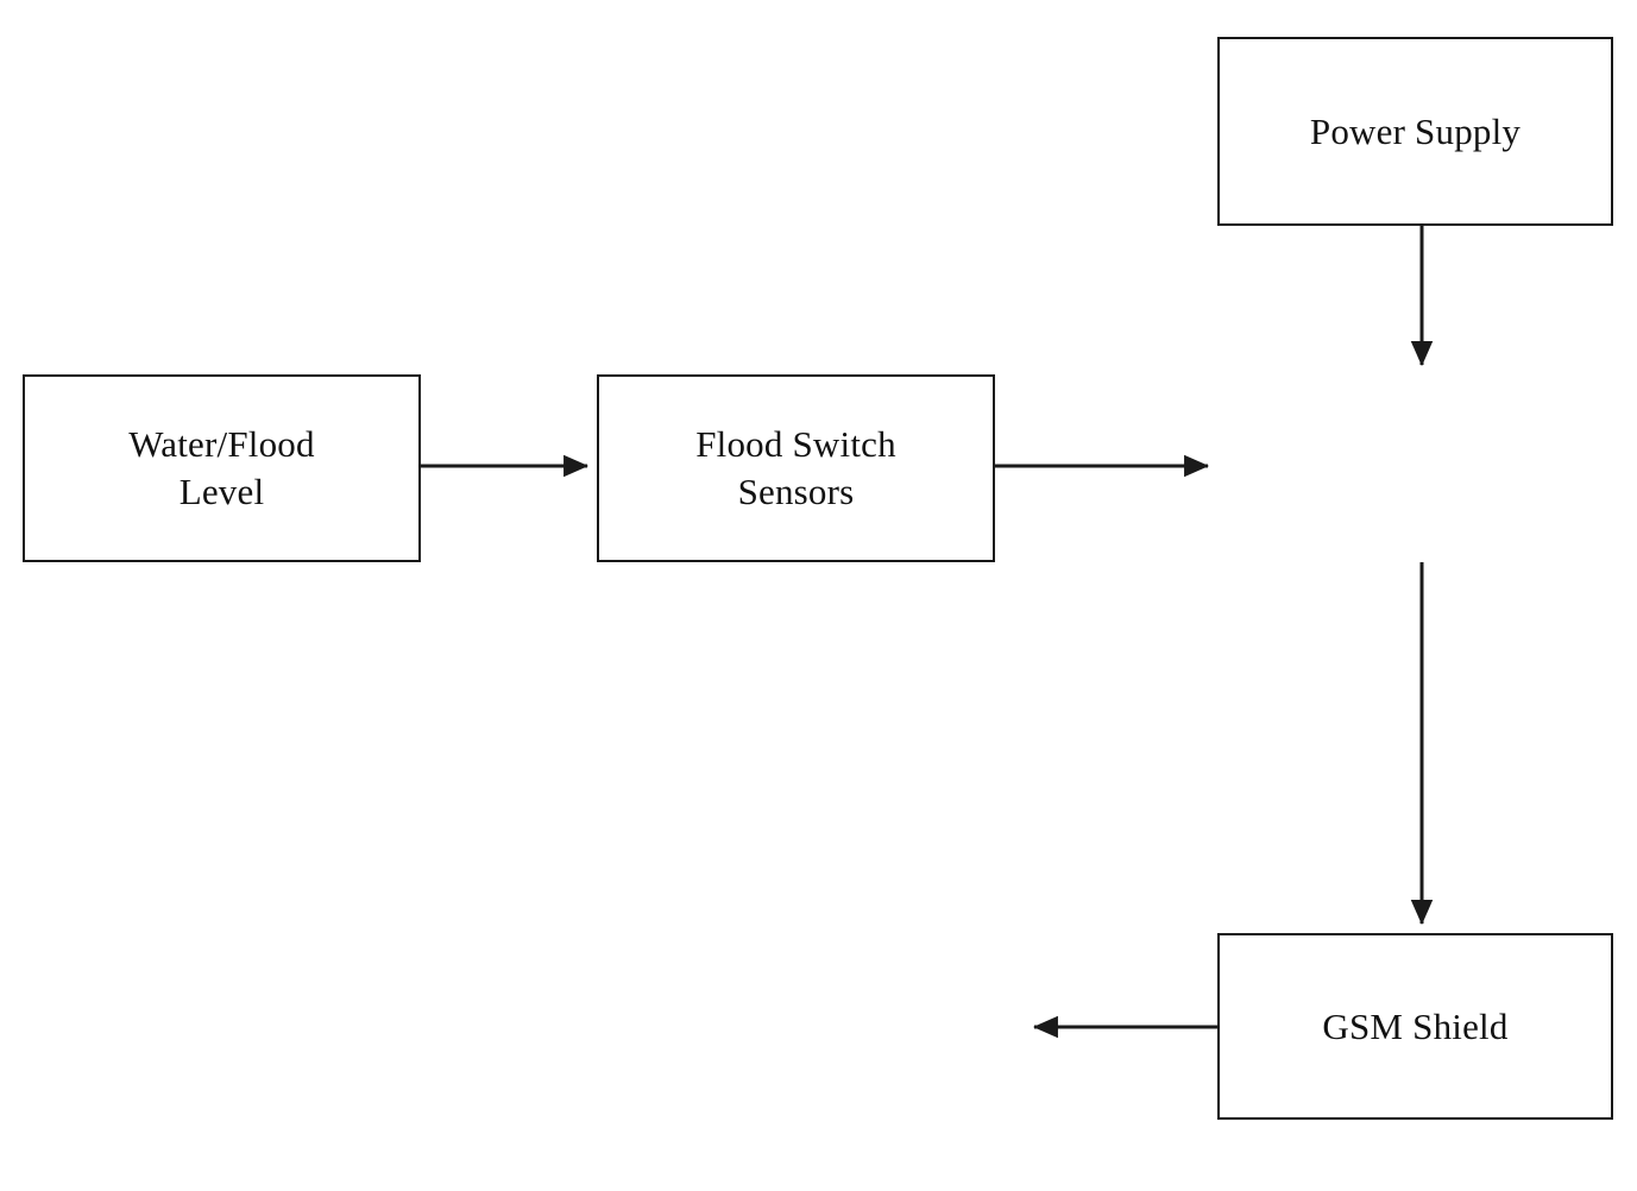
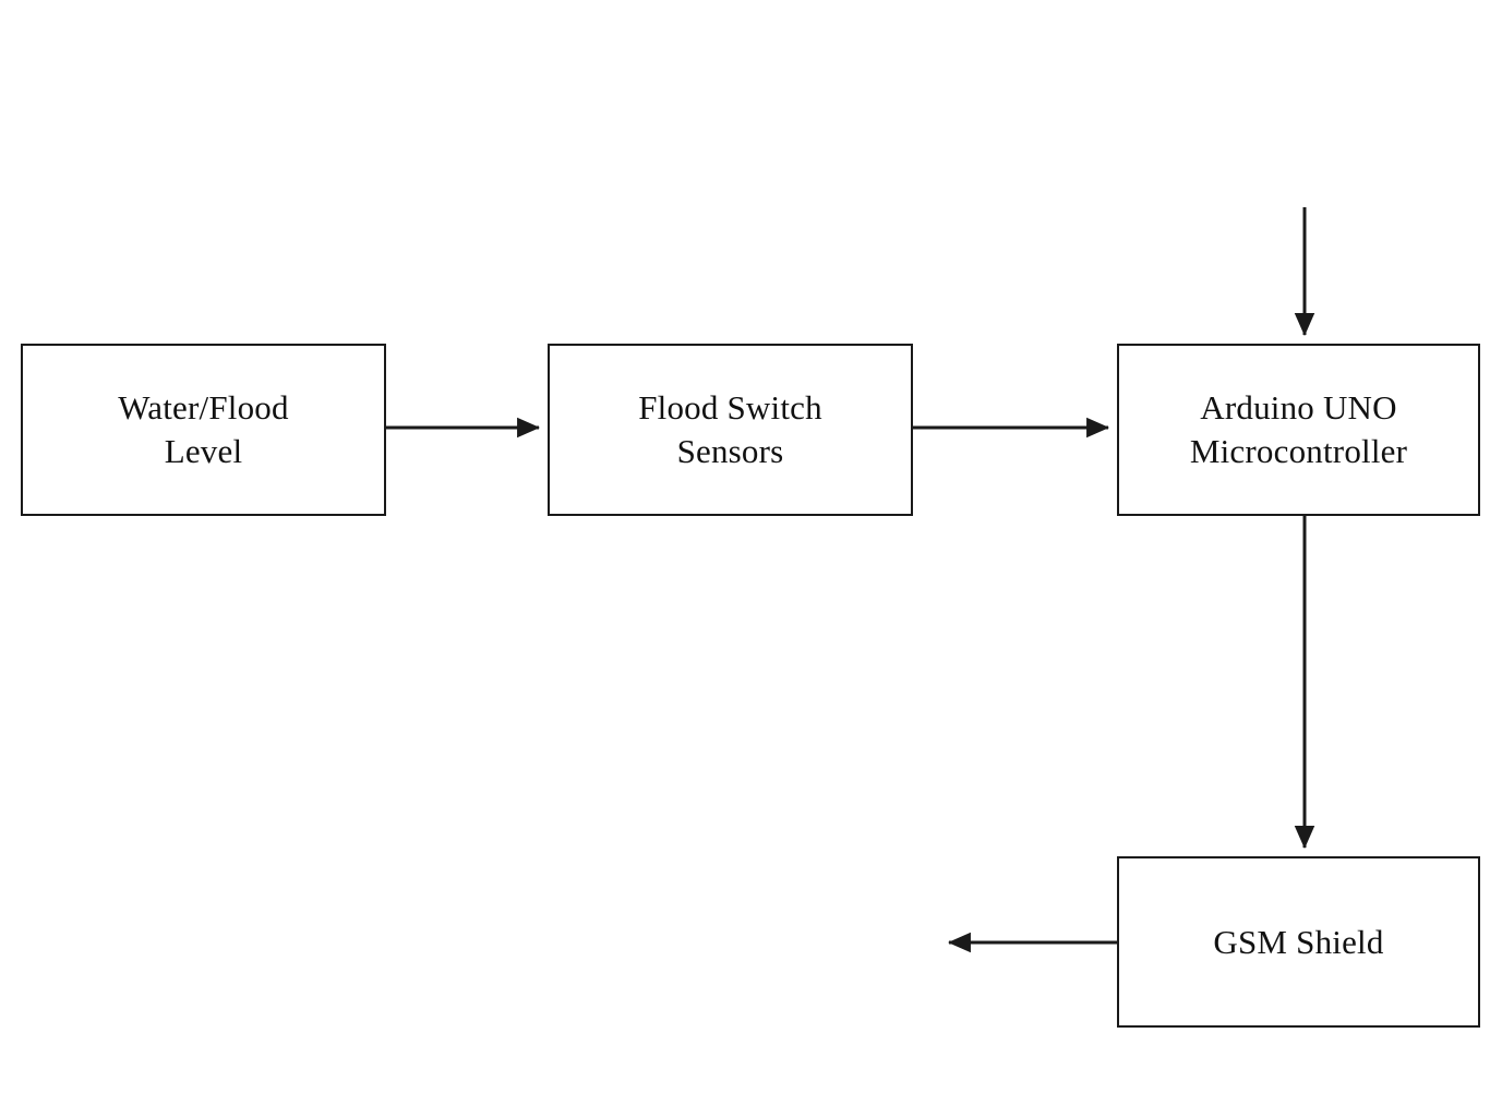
- Power Supply
  Water/Flood
  Level
  Flood Switch
  Sensors
+ Arduino UNO
+ Microcontroller
  GSM Shield
